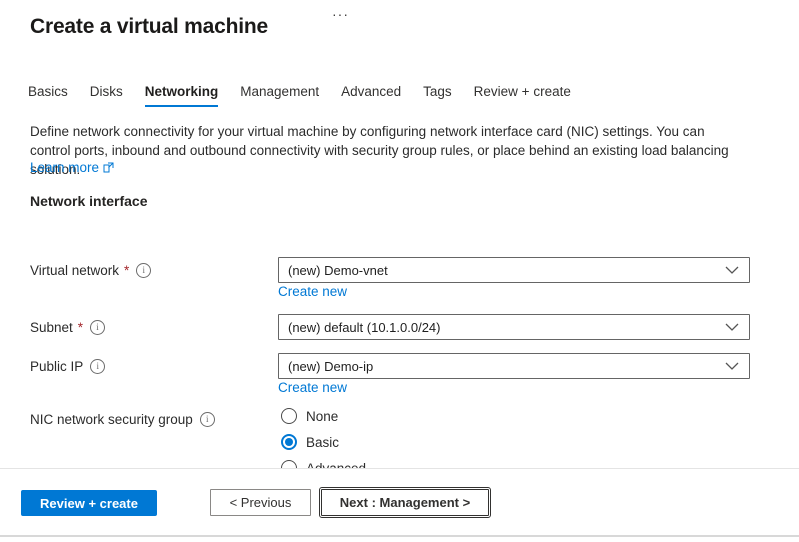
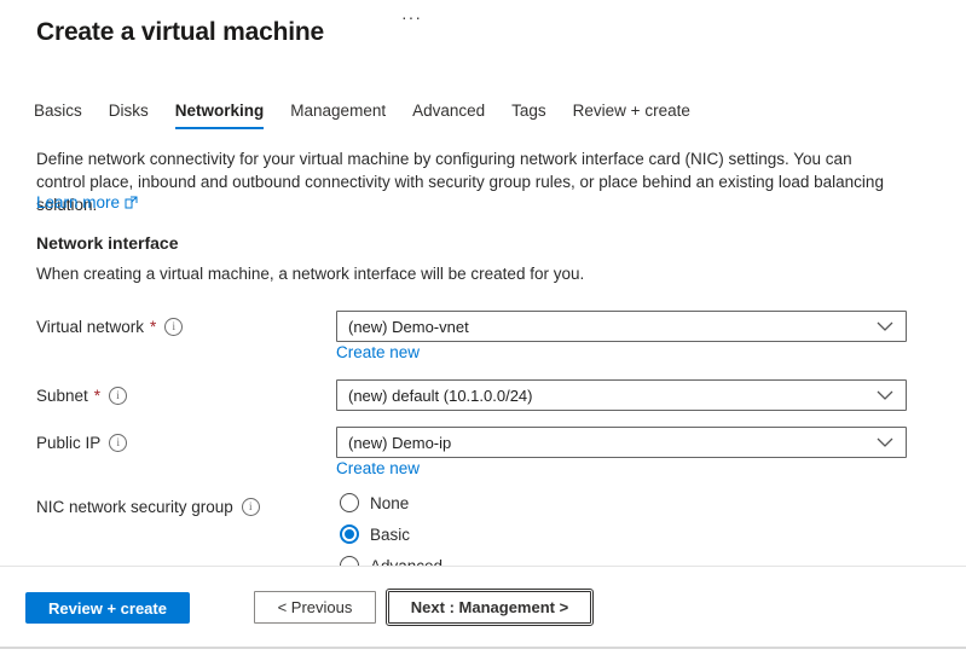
  Create a virtual machine
  ···
  Basics
  Disks
  Networking
  Management
  Advanced
  Tags
  Review + create
- Define network connectivity for your virtual machine by configuring network interface card (NIC) settings. You can control ports, inbound and outbound connectivity with security group rules, or place behind an existing load balancing solution.
+ Define network connectivity for your virtual machine by configuring network interface card (NIC) settings. You can control place, inbound and outbound connectivity with security group rules, or place behind an existing load balancing solution.
  Learn more
  Network interface
+ When creating a virtual machine, a network interface will be created for you.
  Virtual network
  *
  (new) Demo-vnet
  Create new
  Subnet
  *
  (new) default (10.1.0.0/24)
  Public IP
  (new) Demo-ip
  Create new
  NIC network security group
  None
  Basic
  Review + create
  < Previous
  Next : Management >
